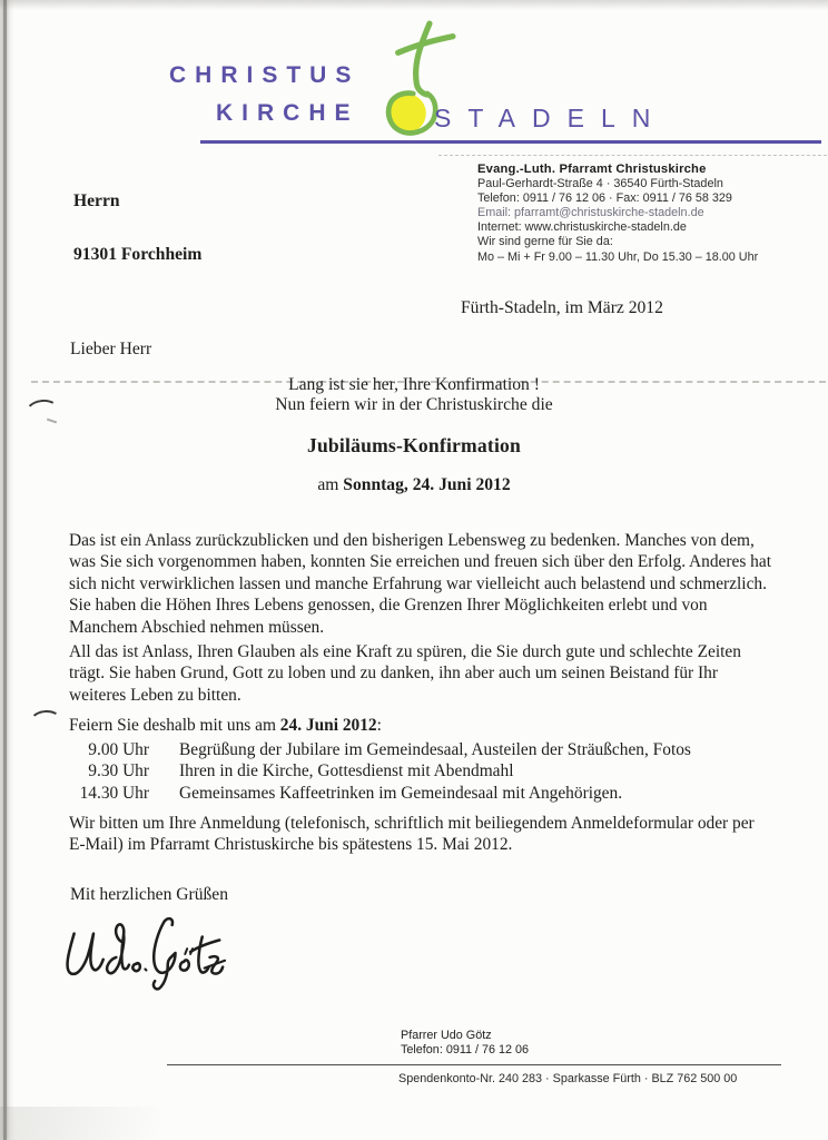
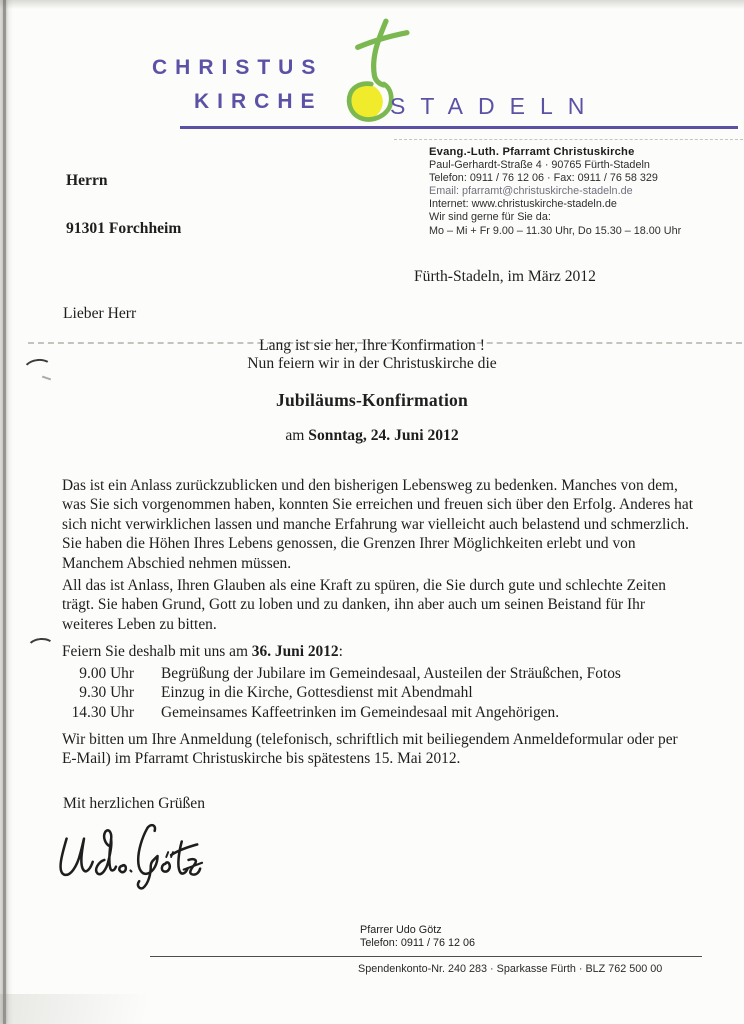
  CHRISTUS
  KIRCHE
  STADELN
  Evang.-Luth. Pfarramt Christuskirche
- Paul-Gerhardt-Straße 4 · 36540 Fürth-Stadeln
+ Paul-Gerhardt-Straße 4 · 90765 Fürth-Stadeln
  Telefon: 0911 / 76 12 06 · Fax: 0911 / 76 58 329
  Email: pfarramt@christuskirche-stadeln.de
  Internet: www.christuskirche-stadeln.de
  Wir sind gerne für Sie da:
  Mo – Mi + Fr 9.00 – 11.30 Uhr, Do 15.30 – 18.00 Uhr
  Herrn
  91301 Forchheim
  Fürth-Stadeln, im März 2012
  Lieber Herr
  Lang ist sie her, Ihre Konfirmation !
  Nun feiern wir in der Christuskirche die
  Jubiläums-Konfirmation
  am Sonntag, 24. Juni 2012
  Das ist ein Anlass zurückzublicken und den bisherigen Lebensweg zu bedenken. Manches von dem, was Sie sich vorgenommen haben, konnten Sie erreichen und freuen sich über den Erfolg. Anderes hat sich nicht verwirklichen lassen und manche Erfahrung war vielleicht auch belastend und schmerzlich. Sie haben die Höhen Ihres Lebens genossen, die Grenzen Ihrer Möglichkeiten erlebt und von Manchem Abschied nehmen müssen.
  All das ist Anlass, Ihren Glauben als eine Kraft zu spüren, die Sie durch gute und schlechte Zeiten trägt. Sie haben Grund, Gott zu loben und zu danken, ihn aber auch um seinen Beistand für Ihr weiteres Leben zu bitten.
- Feiern Sie deshalb mit uns am 24. Juni 2012:
+ Feiern Sie deshalb mit uns am 36. Juni 2012:
  9.00 Uhr
  Begrüßung der Jubilare im Gemeindesaal, Austeilen der Sträußchen, Fotos
  9.30 Uhr
- Ihren in die Kirche, Gottesdienst mit Abendmahl
+ Einzug in die Kirche, Gottesdienst mit Abendmahl
  14.30 Uhr
  Gemeinsames Kaffeetrinken im Gemeindesaal mit Angehörigen.
  Wir bitten um Ihre Anmeldung (telefonisch, schriftlich mit beiliegendem Anmeldeformular oder per E-Mail) im Pfarramt Christuskirche bis spätestens 15. Mai 2012.
  Mit herzlichen Grüßen
  Pfarrer Udo Götz
  Telefon: 0911 / 76 12 06
  Spendenkonto-Nr. 240 283 · Sparkasse Fürth · BLZ 762 500 00
